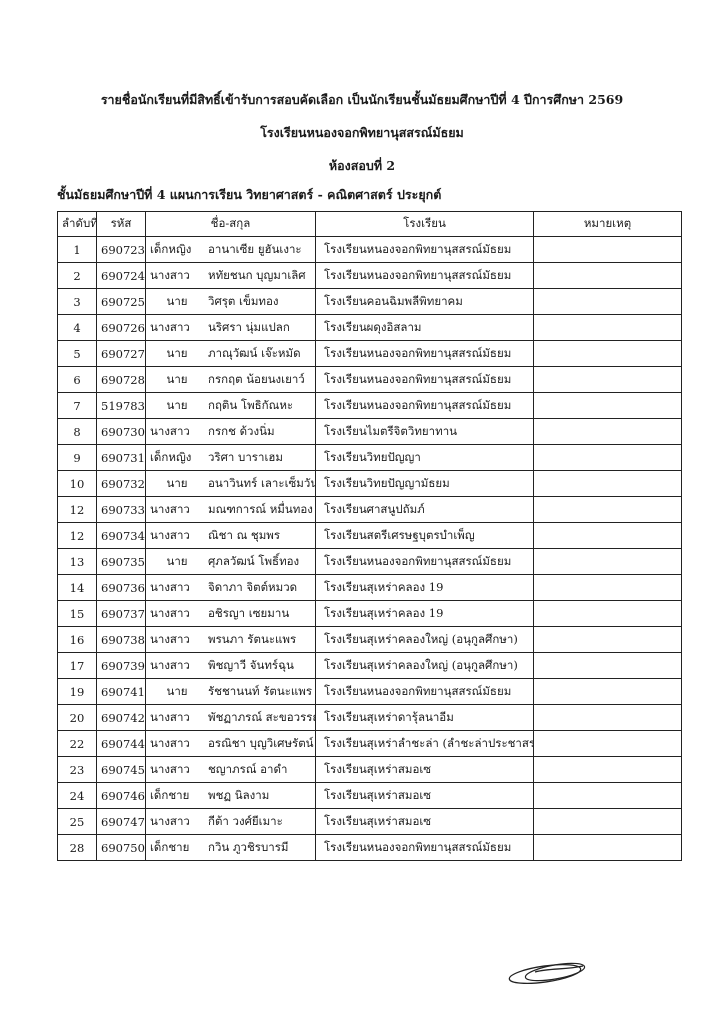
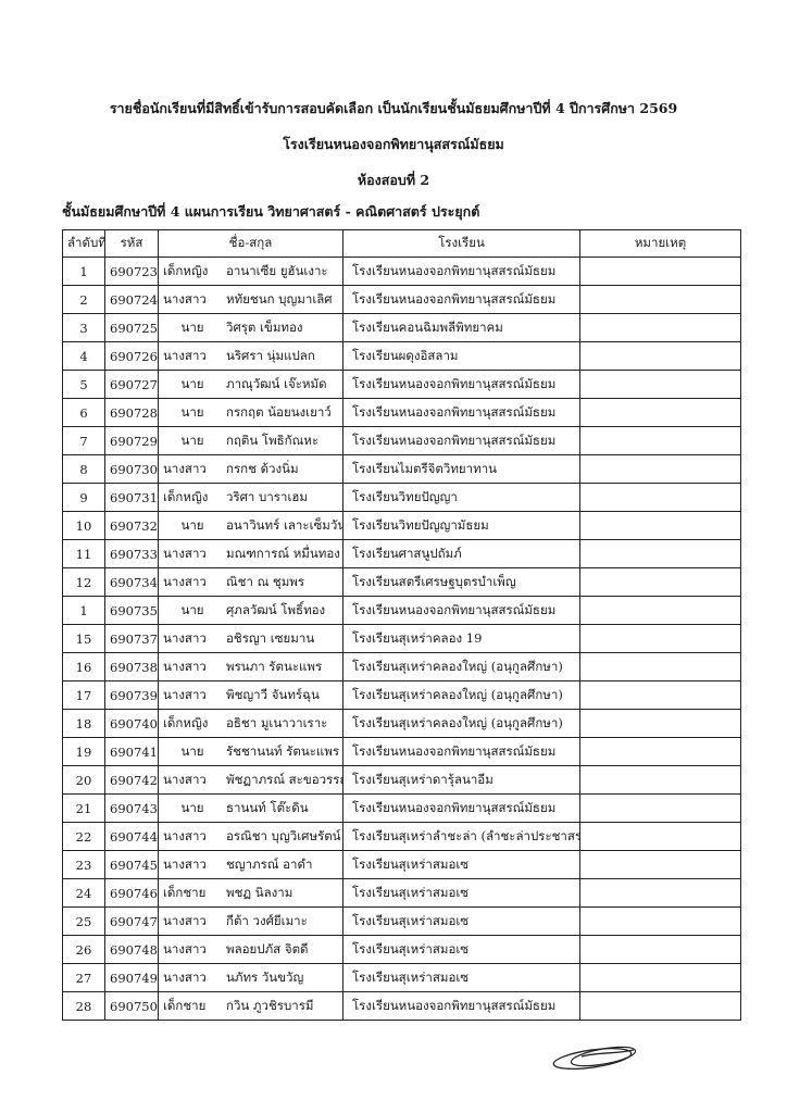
  รายชื่อนักเรียนที่มีสิทธิ์เข้ารับการสอบคัดเลือก เป็นนักเรียนชั้นมัธยมศึกษาปีที่ 4 ปีการศึกษา 2569
  โรงเรียนหนองจอกพิทยานุสสรณ์มัธยม
  ห้องสอบที่ 2
  ชั้นมัธยมศึกษาปีที่ 4 แผนการเรียน วิทยาศาสตร์ - คณิตศาสตร์ ประยุกต์
  ลำดับที่	รหัส	ชื่อ-สกุล	โรงเรียน	หมายเหตุ
  1	690723	เด็กหญิง อานาเซีย ยูฮันเงาะ	โรงเรียนหนองจอกพิทยานุสสรณ์มัธยม
  2	690724	นางสาว หทัยชนก บุญมาเลิศ	โรงเรียนหนองจอกพิทยานุสสรณ์มัธยม
  3	690725	นาย วิศรุต เข็มทอง	โรงเรียนคอนฉิมพลีพิทยาคม
  4	690726	นางสาว นริศรา นุ่มแปลก	โรงเรียนผดุงอิสลาม
  5	690727	นาย ภาณุวัฒน์ เจ๊ะหมัด	โรงเรียนหนองจอกพิทยานุสสรณ์มัธยม
  6	690728	นาย กรกฤต น้อยนงเยาว์	โรงเรียนหนองจอกพิทยานุสสรณ์มัธยม
- 7	519783	นาย กฤติน โพธิกัณหะ	โรงเรียนหนองจอกพิทยานุสสรณ์มัธยม
+ 7	690729	นาย กฤติน โพธิกัณหะ	โรงเรียนหนองจอกพิทยานุสสรณ์มัธยม
  8	690730	นางสาว กรกช ด้วงนิ่ม	โรงเรียนไมตรีจิตวิทยาทาน
  9	690731	เด็กหญิง วริศา บาราเฮม	โรงเรียนวิทยปัญญา
  10	690732	นาย อนาวินทร์ เลาะเซ็มวัน	โรงเรียนวิทยปัญญามัธยม
- 12	690733	นางสาว มณฑการณ์ หมื่นทอง	โรงเรียนศาสนูปถัมภ์
+ 11	690733	นางสาว มณฑการณ์ หมื่นทอง	โรงเรียนศาสนูปถัมภ์
  12	690734	นางสาว ณิชา ณ ชุมพร	โรงเรียนสตรีเศรษฐบุตรบำเพ็ญ
- 13	690735	นาย ศุภลวัฒน์ โพธิ์ทอง	โรงเรียนหนองจอกพิทยานุสสรณ์มัธยม
+ 1	690735	นาย ศุภลวัฒน์ โพธิ์ทอง	โรงเรียนหนองจอกพิทยานุสสรณ์มัธยม
- 14	690736	นางสาว จิดาภา จิตต์หมวด	โรงเรียนสุเหร่าคลอง 19
  15	690737	นางสาว อชิรญา เซยมาน	โรงเรียนสุเหร่าคลอง 19
  16	690738	นางสาว พรนภา รัตนะแพร	โรงเรียนสุเหร่าคลองใหญ่ (อนุกูลศึกษา)
  17	690739	นางสาว พิชญาวี จันทร์ฉุน	โรงเรียนสุเหร่าคลองใหญ่ (อนุกูลศึกษา)
+ 18	690740	เด็กหญิง อธิชา มูเนาวาเราะ	โรงเรียนสุเหร่าคลองใหญ่ (อนุกูลศึกษา)
  19	690741	นาย รัชชานนท์ รัตนะแพร	โรงเรียนหนองจอกพิทยานุสสรณ์มัธยม
  20	690742	นางสาว พัชฏาภรณ์ สะขอวรร	โรงเรียนสุเหร่าดารุ้ลนาอีม
+ 21	690743	นาย ธานนท์ โต๊ะดิน	โรงเรียนหนองจอกพิทยานุสสรณ์มัธยม
  22	690744	นางสาว อรณิชา บุญวิเศษรัตน์	โรงเรียนสุเหร่าลำชะล่า (ลำชะล่าประชาสร
  23	690745	นางสาว ชญาภรณ์ อาดำ	โรงเรียนสุเหร่าสมอเซ
  24	690746	เด็กชาย พชฏ นิลงาม	โรงเรียนสุเหร่าสมอเซ
  25	690747	นางสาว กีต้า วงศ์ยีเมาะ	โรงเรียนสุเหร่าสมอเซ
+ 26	690748	นางสาว พลอยปภัส จิตดี	โรงเรียนสุเหร่าสมอเซ
+ 27	690749	นางสาว นภัทร วันขวัญ	โรงเรียนสุเหร่าสมอเซ
  28	690750	เด็กชาย กวิน ภูวชิรบารมี	โรงเรียนหนองจอกพิทยานุสสรณ์มัธยม
